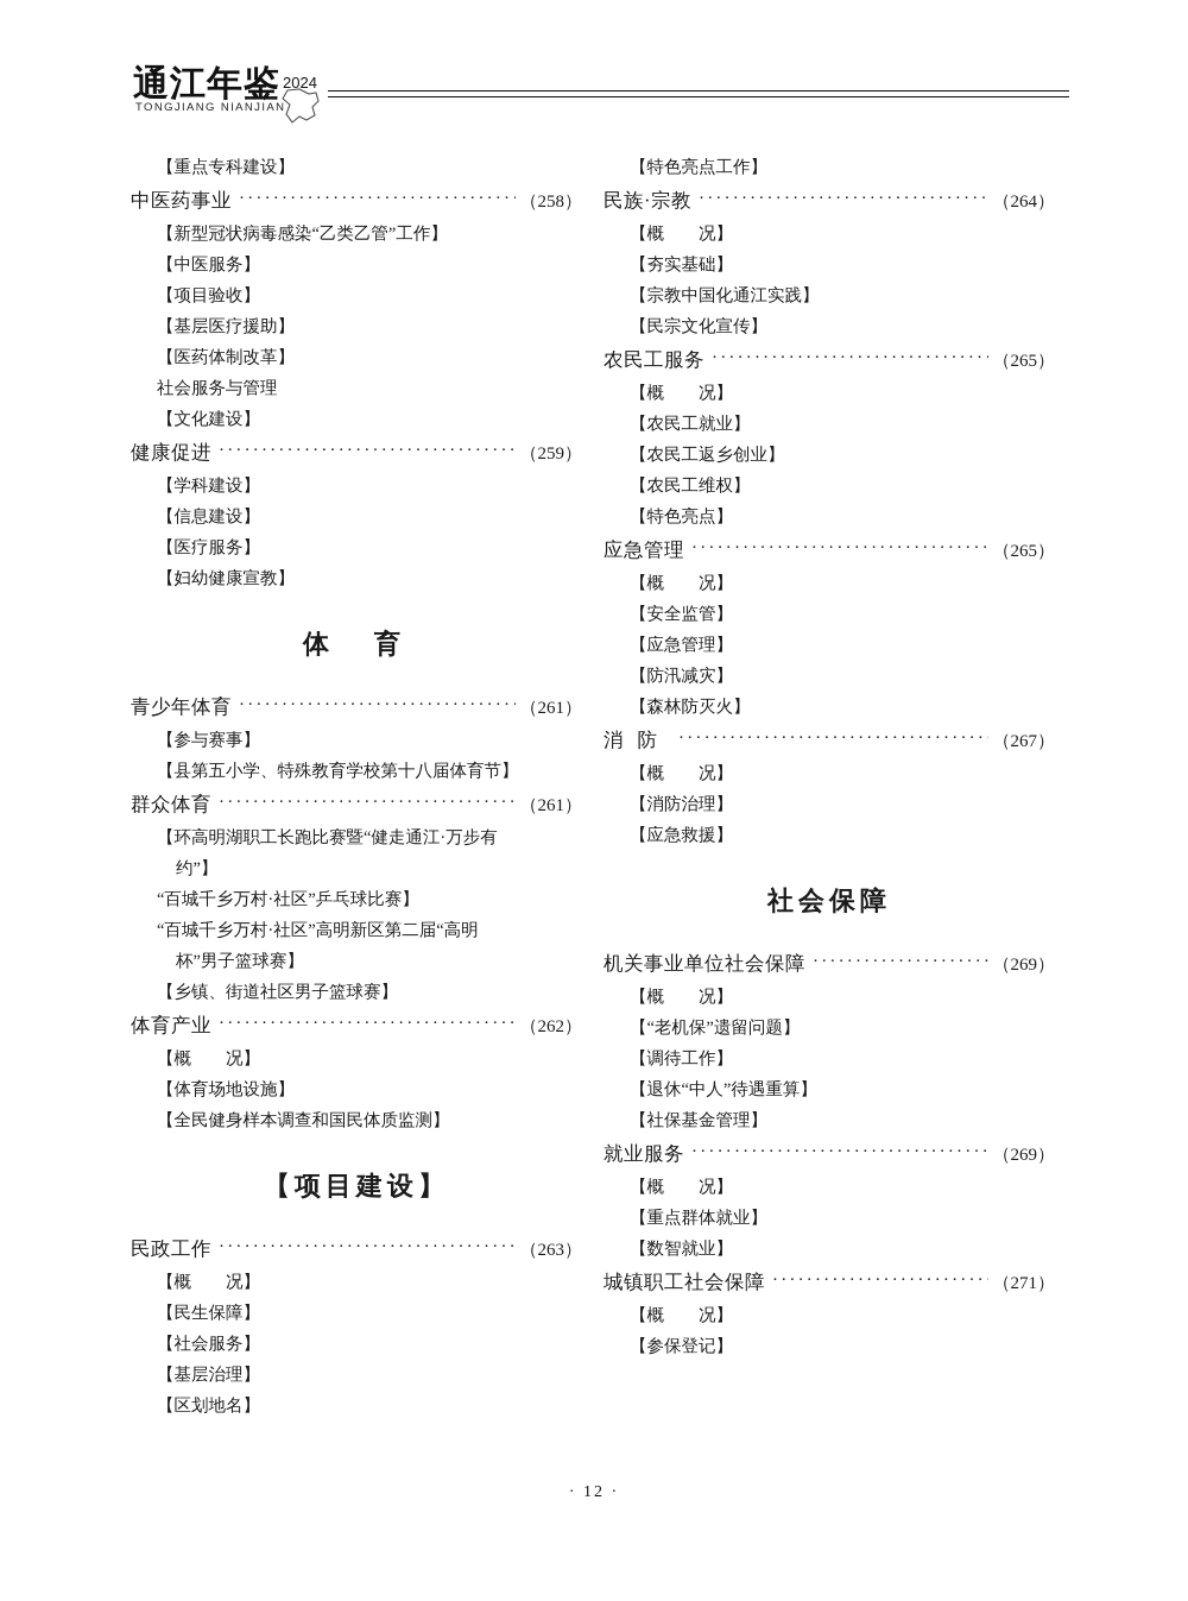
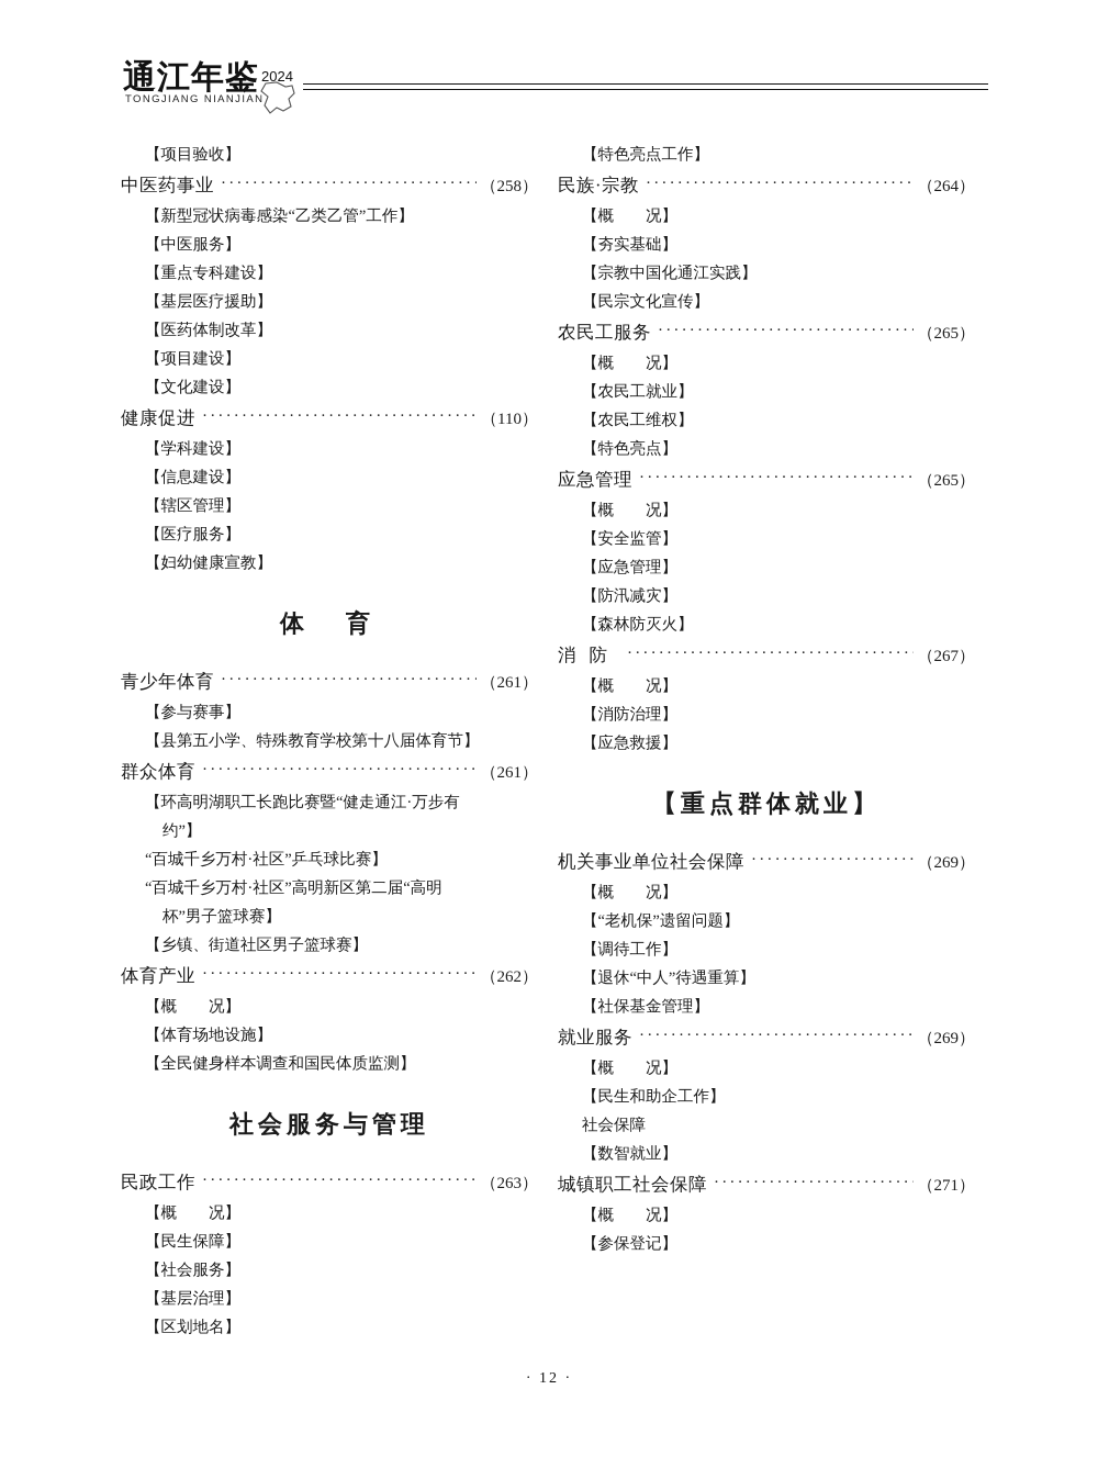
  通江年鉴
  2024
  TONGJIANG NIANJIAN
- 【重点专科建设】
+ 【项目验收】
  中医药事业
  （258）
  【新型冠状病毒感染“乙类乙管”工作】
  【中医服务】
- 【项目验收】
+ 【重点专科建设】
  【基层医疗援助】
  【医药体制改革】
- 社会服务与管理
+ 【项目建设】
  【文化建设】
  健康促进
- （259）
+ （110）
  【学科建设】
  【信息建设】
+ 【辖区管理】
  【医疗服务】
  【妇幼健康宣教】
  体 育
  青少年体育
  （261）
  【参与赛事】
  【县第五小学、特殊教育学校第十八届体育节】
  群众体育
  （261）
  【环高明湖职工长跑比赛暨“健走通江·万步有
  约”】
  “百城千乡万村·社区”乒乓球比赛】
  “百城千乡万村·社区”高明新区第二届“高明
  杯”男子篮球赛】
  【乡镇、街道社区男子篮球赛】
  体育产业
  （262）
  【概 况】
  【体育场地设施】
  【全民健身样本调查和国民体质监测】
- 【项目建设】
+ 社会服务与管理
  民政工作
  （263）
  【概 况】
  【民生保障】
  【社会服务】
  【基层治理】
  【区划地名】
  【特色亮点工作】
  民族·宗教
  （264）
  【概 况】
  【夯实基础】
  【宗教中国化通江实践】
  【民宗文化宣传】
  农民工服务
  （265）
  【概 况】
  【农民工就业】
- 【农民工返乡创业】
  【农民工维权】
  【特色亮点】
  应急管理
  （265）
  【概 况】
  【安全监管】
  【应急管理】
  【防汛减灾】
  【森林防灭火】
  消防
  （267）
  【概 况】
  【消防治理】
  【应急救援】
- 社会保障
+ 【重点群体就业】
  机关事业单位社会保障
  （269）
  【概 况】
  【“老机保”遗留问题】
  【调待工作】
  【退休“中人”待遇重算】
  【社保基金管理】
  就业服务
  （269）
  【概 况】
+ 【民生和助企工作】
- 【重点群体就业】
+ 社会保障
  【数智就业】
  城镇职工社会保障
  （271）
  【概 况】
  【参保登记】
  · 12 ·
